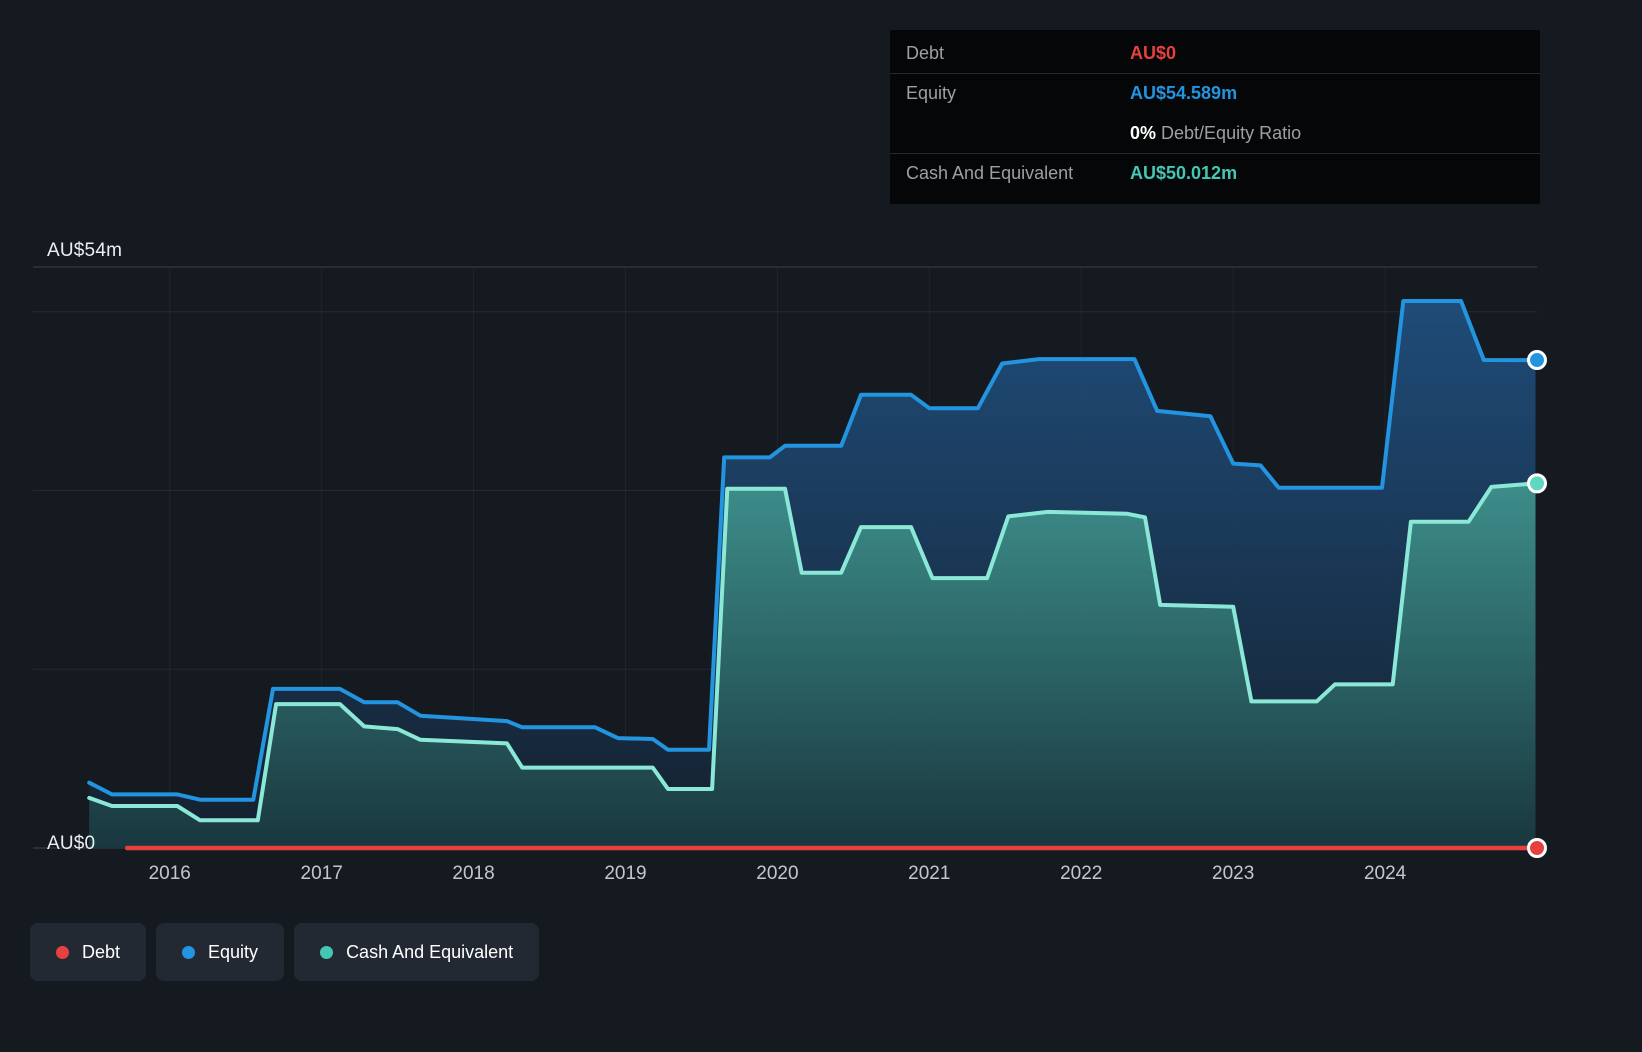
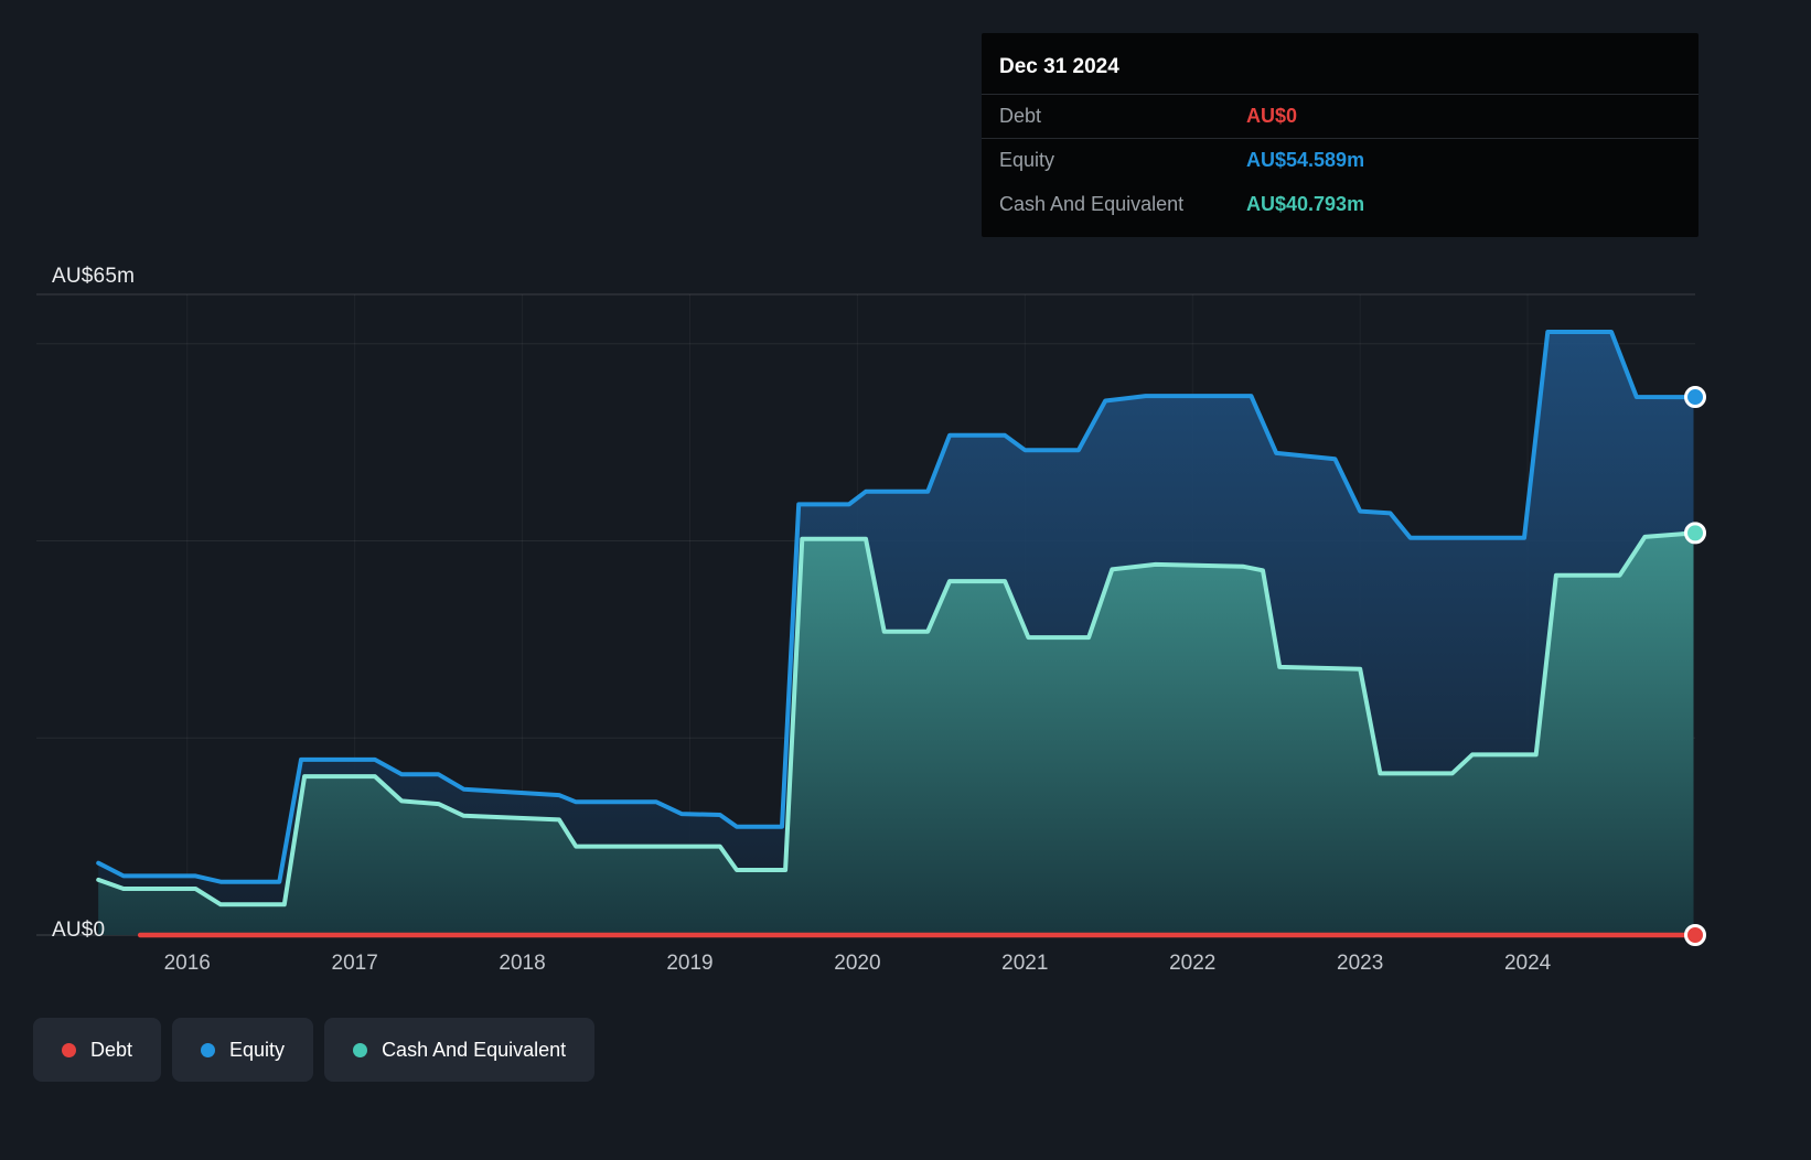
  2016
  2017
  2018
  2019
  2020
  2021
  2022
  2023
  2024
- AU$54m
+ AU$65m
  AU$0
+ Dec 31 2024
  Debt
  AU$0
  Equity
  AU$54.589m
- 0% Debt/Equity Ratio
  Cash And Equivalent
- AU$50.012m
+ AU$40.793m
  Debt
  Equity
  Cash And Equivalent
